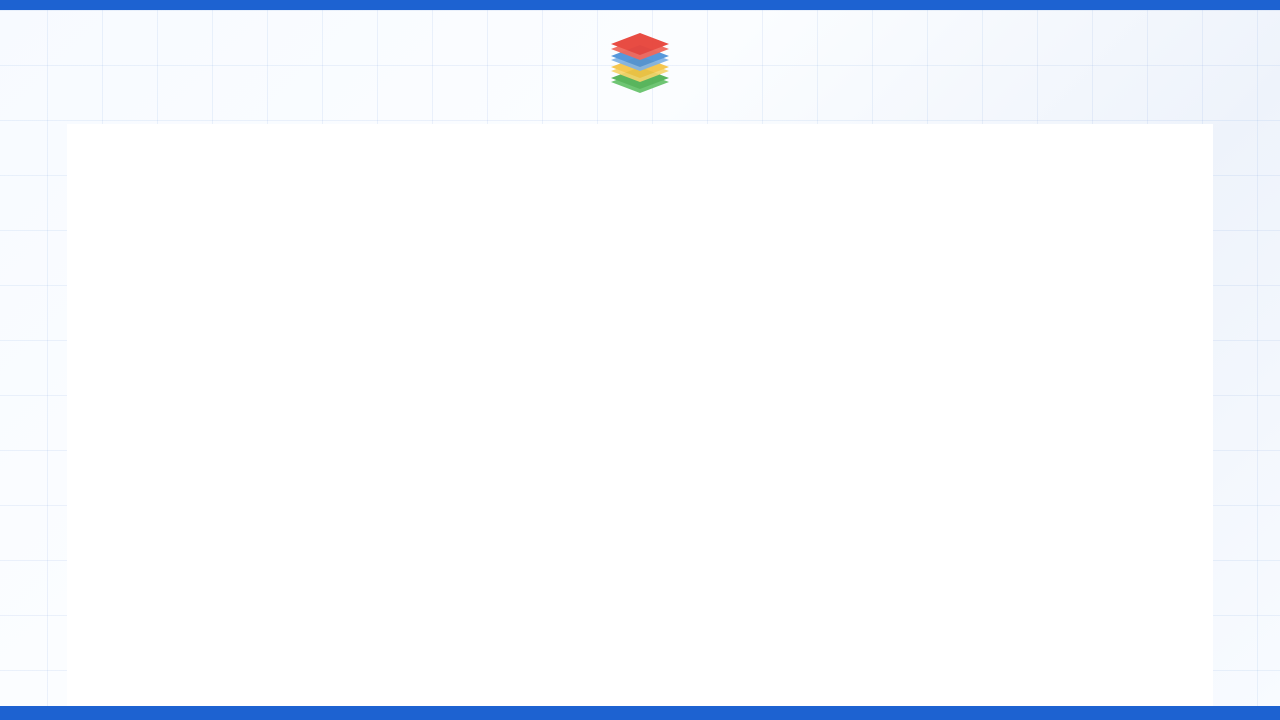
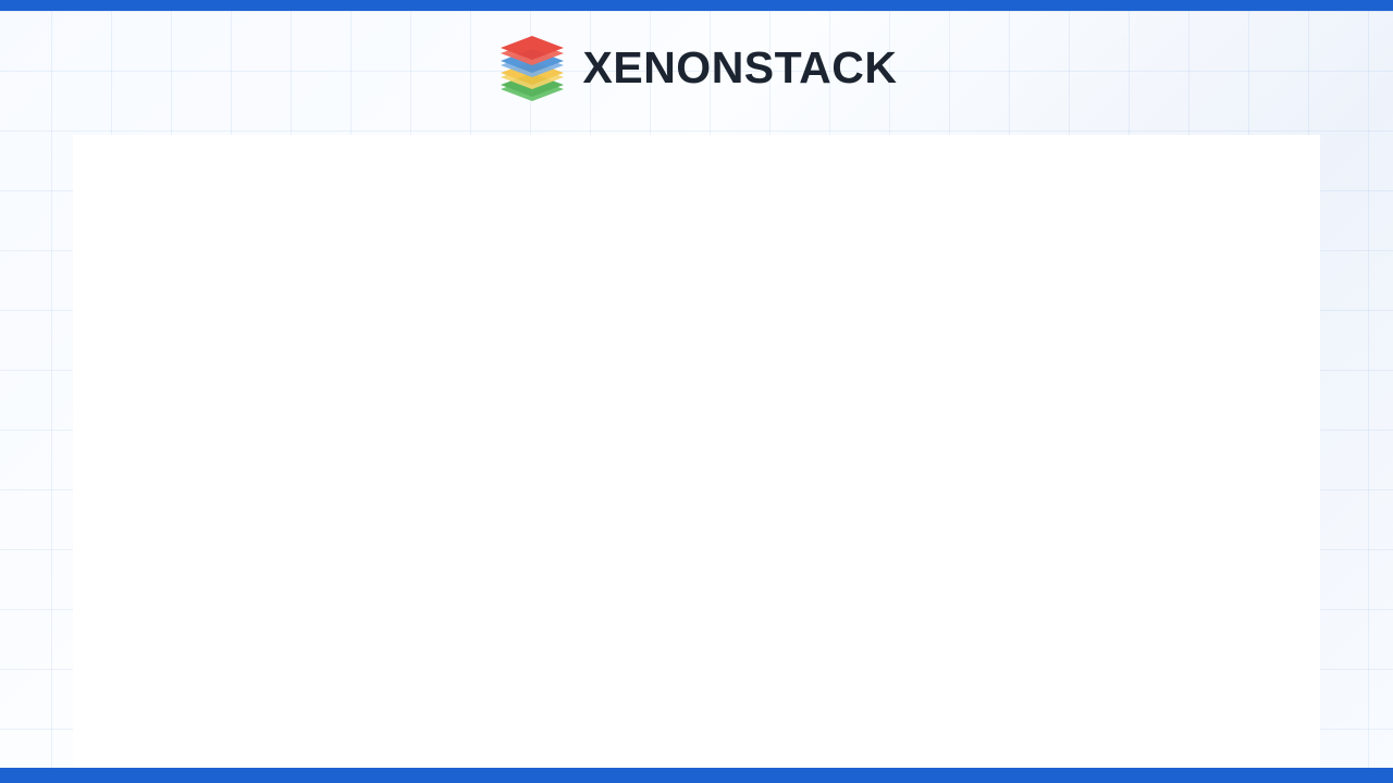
+ XENONSTACK
